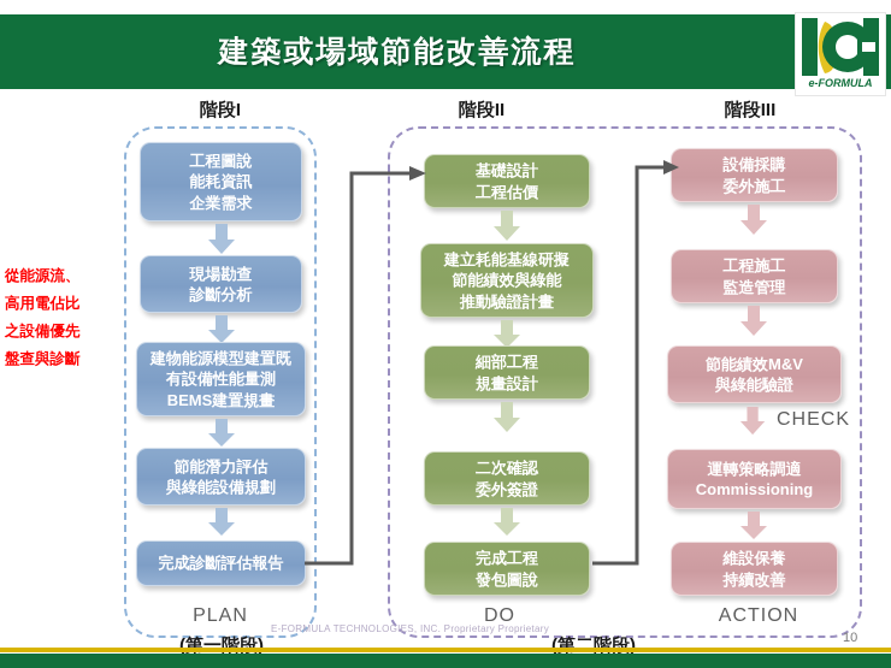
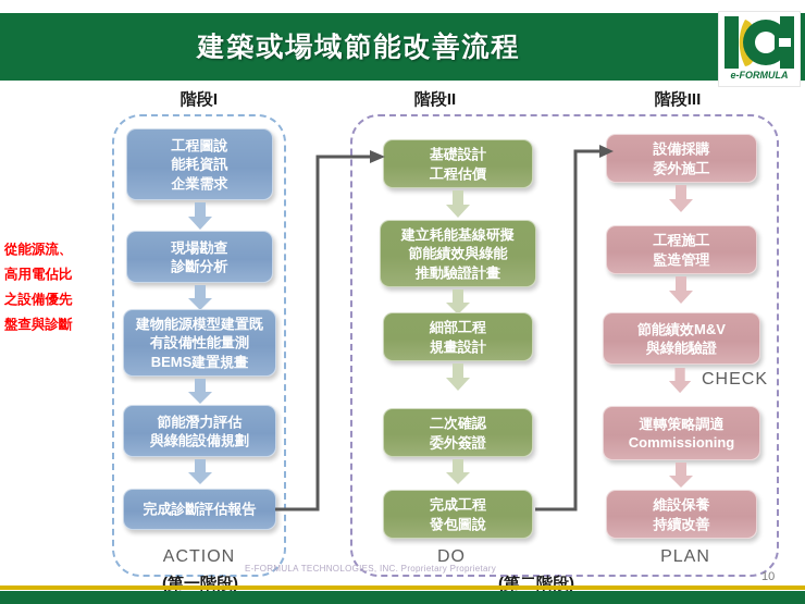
  建築或場域節能改善流程
  e-FORMULA
  階段I
  階段II
  階段III
  從能源流、
  高用電佔比
  之設備優先
  盤查與診斷
  工程圖說
  能耗資訊
  企業需求
  現場勘查
  診斷分析
  建物能源模型建置既
  有設備性能量測
  BEMS建置規畫
  節能潛力評估
  與綠能設備規劃
  完成診斷評估報告
  基礎設計
  工程估價
  建立耗能基線研擬
  節能績效與綠能
  推動驗證計畫
  細部工程
  規畫設計
  二次確認
  委外簽證
  完成工程
  發包圖說
  設備採購
  委外施工
  工程施工
  監造管理
  節能績效M&V
  與綠能驗證
  運轉策略調適
  Commissioning
  維設保養
  持續改善
- PLAN
+ ACTION
  DO
- ACTION
+ PLAN
  CHECK
  (第一階段)
  (第二階段)
  E-FORMULA TECHNOLOGIES, INC. Proprietary Proprietary
  10
